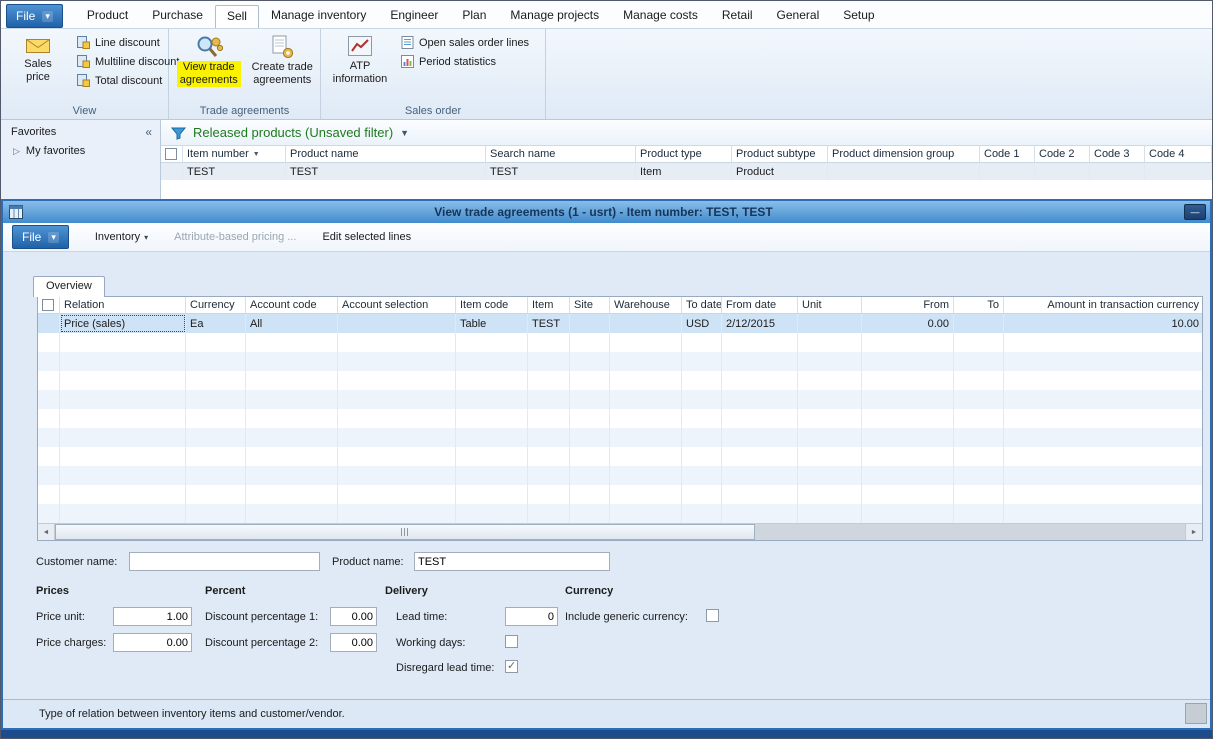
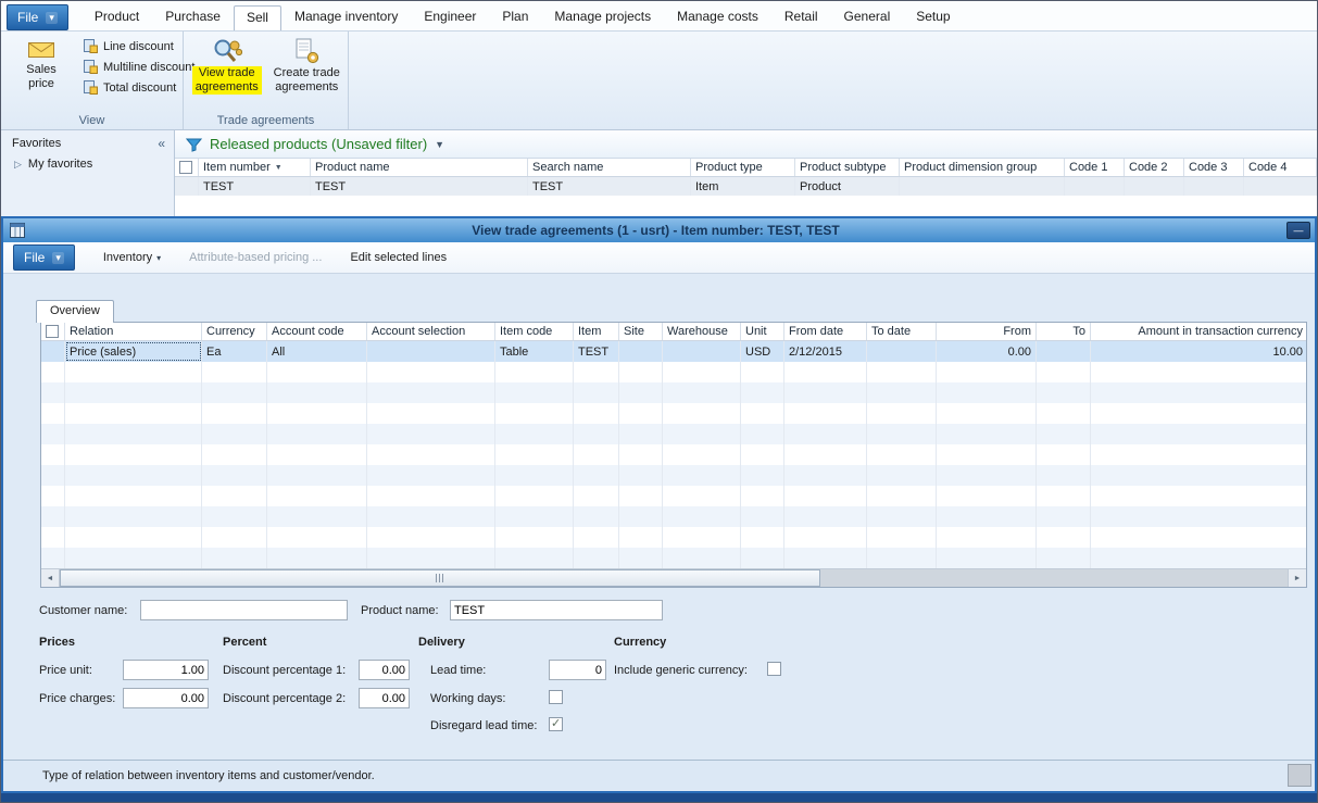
  File
  ▾
  Product
  Purchase
  Sell
  Manage inventory
  Engineer
  Plan
  Manage projects
  Manage costs
  Retail
  General
  Setup
  Sales price
  Line discount
  Multiline discoun
  Total discount
  View
  View trade agreements
  Create trade agreements
  Trade agreements
- ATP information
- Open sales order lines
- Period statistics
- Sales order
  Favorites
  «
  ▷
  My favorites
  Released products (Unsaved filter)
  ▼
  Item number
  Product name
  Search name
  Product type
  Product subtype
  Product dimension group
  Code 1
  Code 2
  Code 3
  Code 4
  TEST
  TEST
  TEST
  Item
  Product
  View trade agreements (1 - usrt) - Item number: TEST, TEST
  —
  File
  ▾
  Inventory
  ▾
  Attribute-based pricing ...
  Edit selected lines
  Overview
  Relation
  Currency
  Account code
  Account selection
  Item code
  Item
  Site
  Warehouse
- To date
+ Unit
  From date
- Unit
+ To date
  From
  To
  Amount in transaction currency
  Price (sales)
  Ea
  All
  Table
  TEST
  USD
  2/12/2015
  0.00
  10.00
  Customer name:
  Product name:
  TEST
  Prices
  Percent
  Delivery
  Currency
  Price unit:
  1.00
  Price charges:
  0.00
  Discount percentage 1:
  0.00
  Discount percentage 2:
  0.00
  Lead time:
  0
  Working days:
  Disregard lead time:
  Include generic currency:
  Type of relation between inventory items and customer/vendor.
